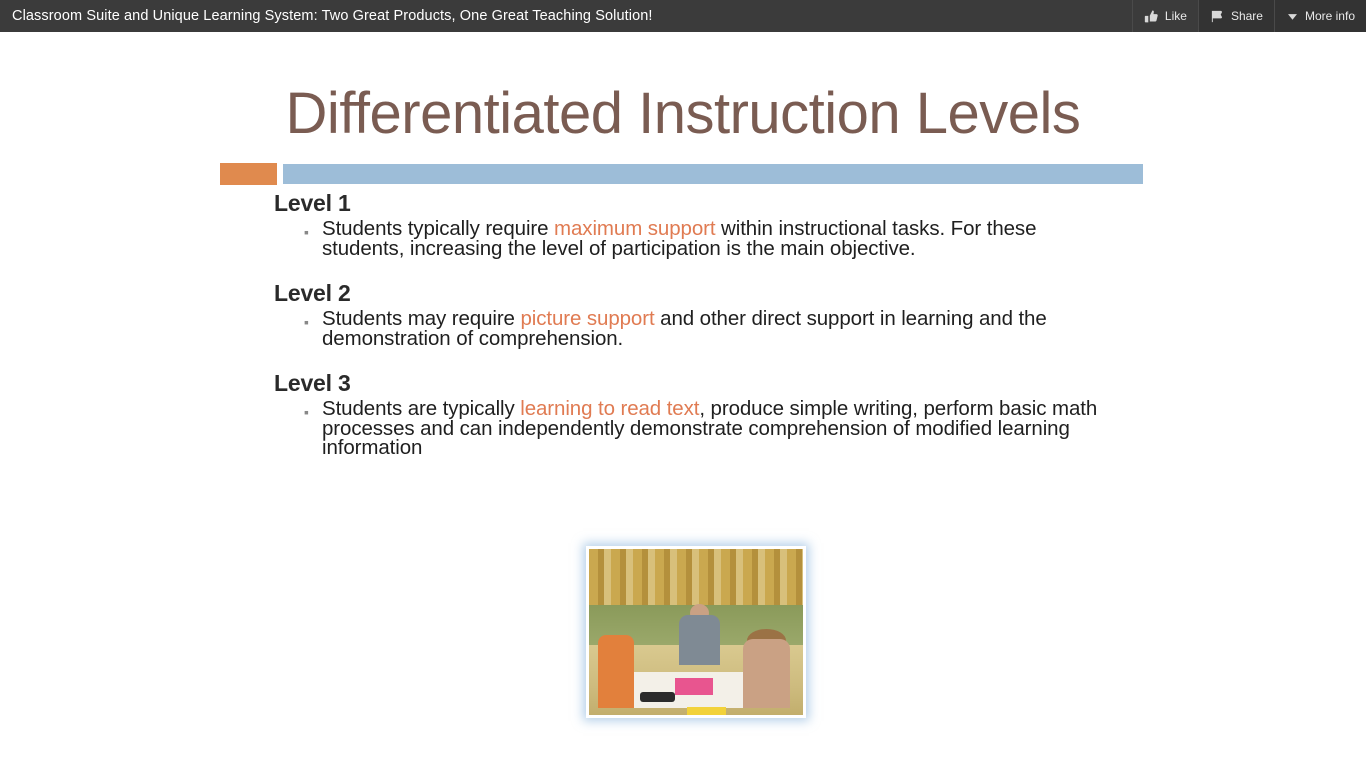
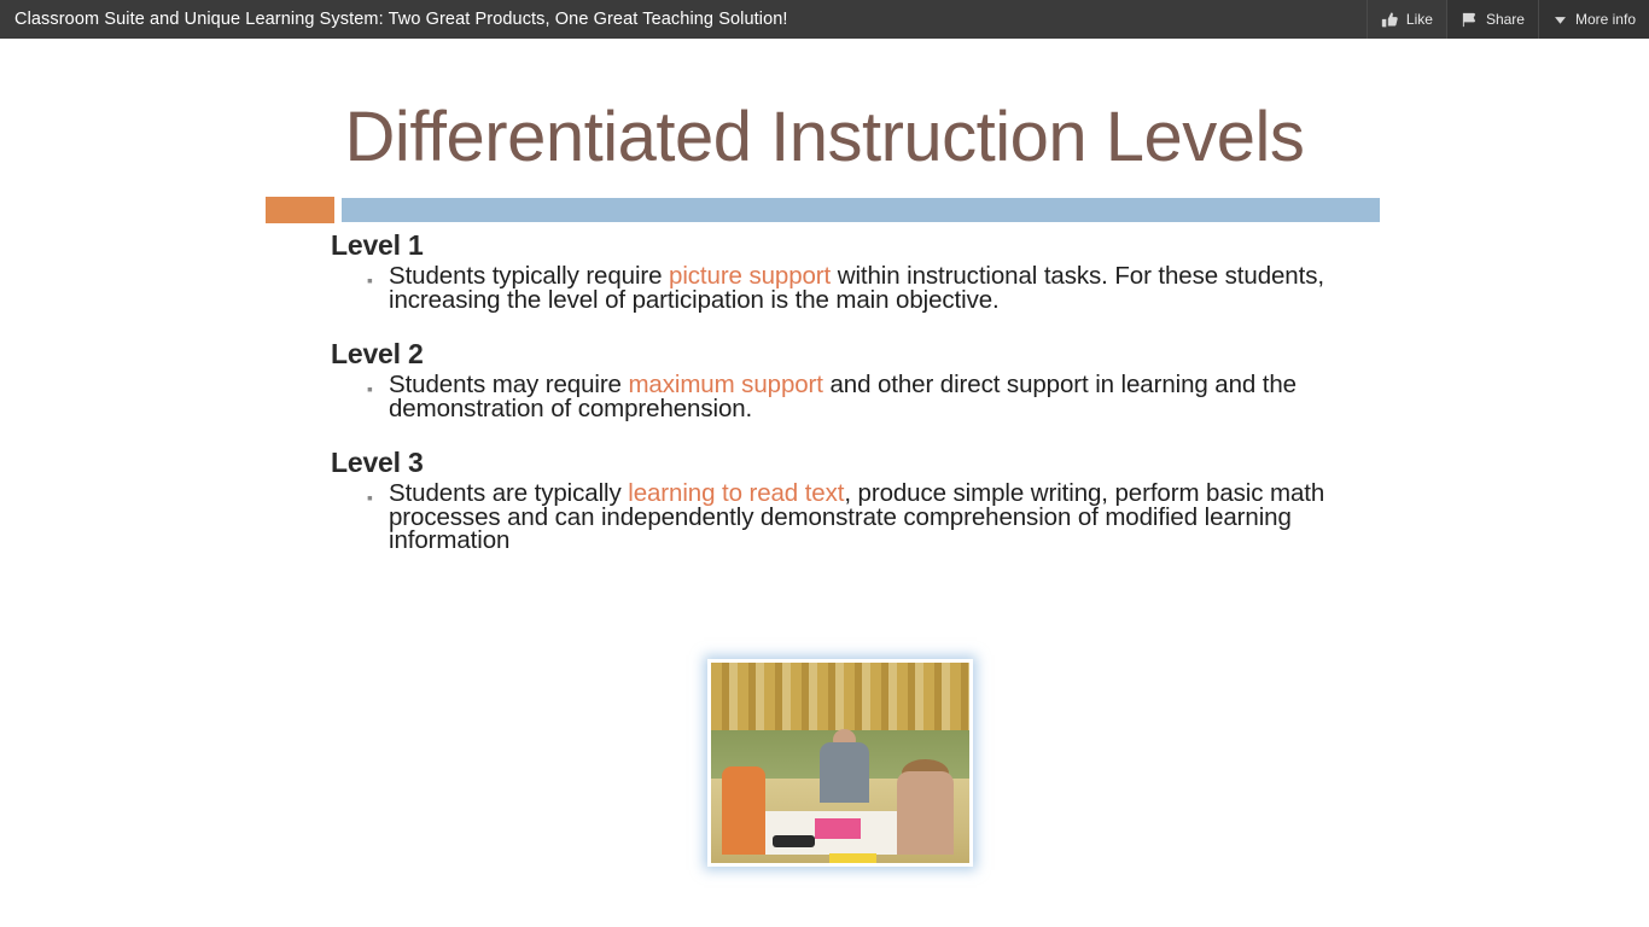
  Classroom Suite and Unique Learning System: Two Great Products, One Great Teaching Solution!
  Like
  Share
  More info
  Differentiated Instruction Levels
  Level 1
  ▪
- Students typically require maximum support within instructional tasks. For these students, increasing the level of participation is the main objective.
+ Students typically require picture support within instructional tasks. For these students, increasing the level of participation is the main objective.
  Level 2
  ▪
- Students may require picture support and other direct support in learning and the demonstration of comprehension.
+ Students may require maximum support and other direct support in learning and the demonstration of comprehension.
  Level 3
  ▪
  Students are typically learning to read text, produce simple writing, perform basic math processes and can independently demonstrate comprehension of modified learning information
